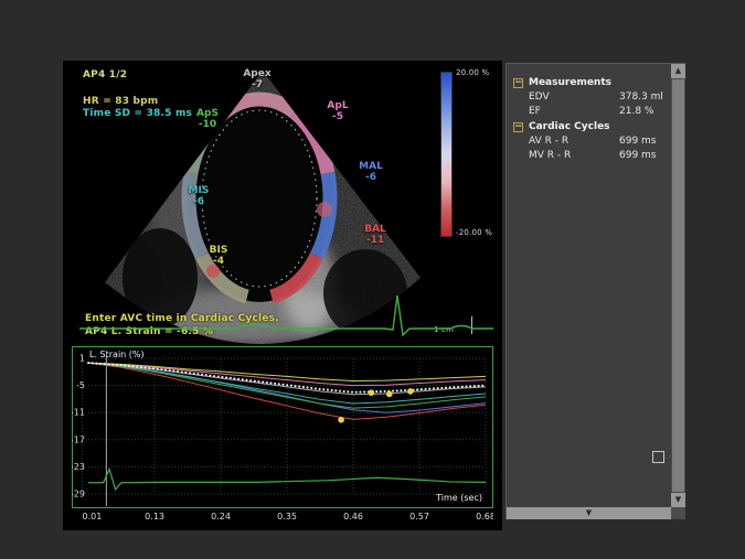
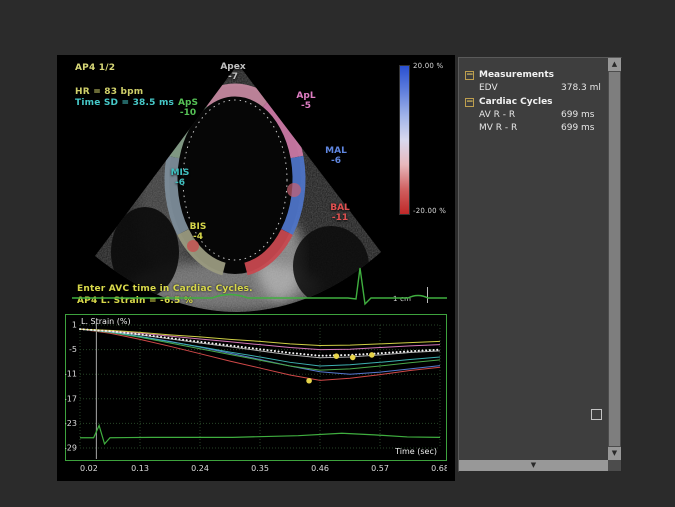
  AP4 1/2
  HR = 83 bpm
  Time SD = 38.5 ms
  Apex
  -7
  ApL
  -5
  ApS
  -10
  MAL
  -6
  MIS
  -6
  BAL
  -11
  BIS
  -4
  Enter AVC time in Cardiac Cycles.
  AP4 L. Strain = -6.5 %
  20.00 %
  -20.00 %
  1 cm
  1
  -5
  -11
  -17
  -23
  -29
- 0.01
+ 0.02
  0.13
  0.24
  0.35
  0.46
  0.57
  0.68
  L. Strain (%)
  Time (sec)
  −
  Measurements
  EDV
  378.3 ml
- EF
- 21.8 %
  −
  Cardiac Cycles
  AV R - R
  699 ms
  MV R - R
  699 ms
  ▲
  ▼
  ▼
